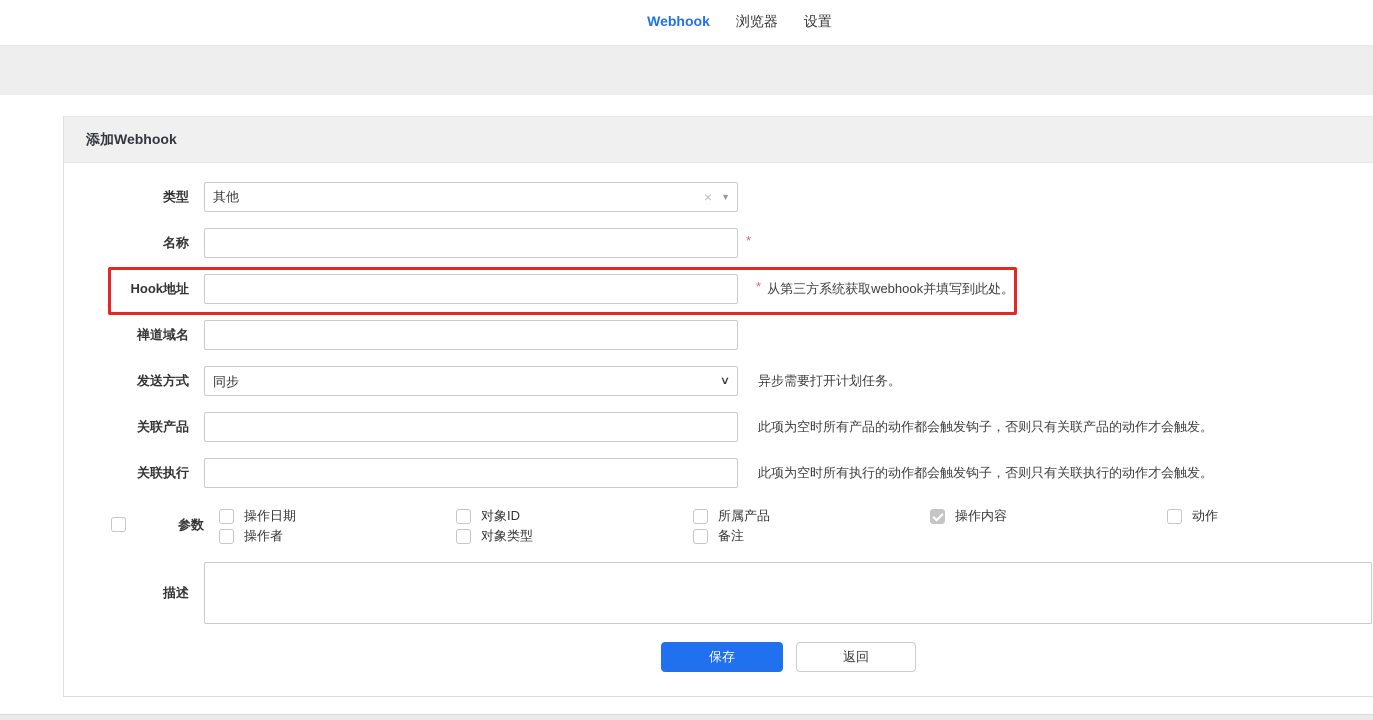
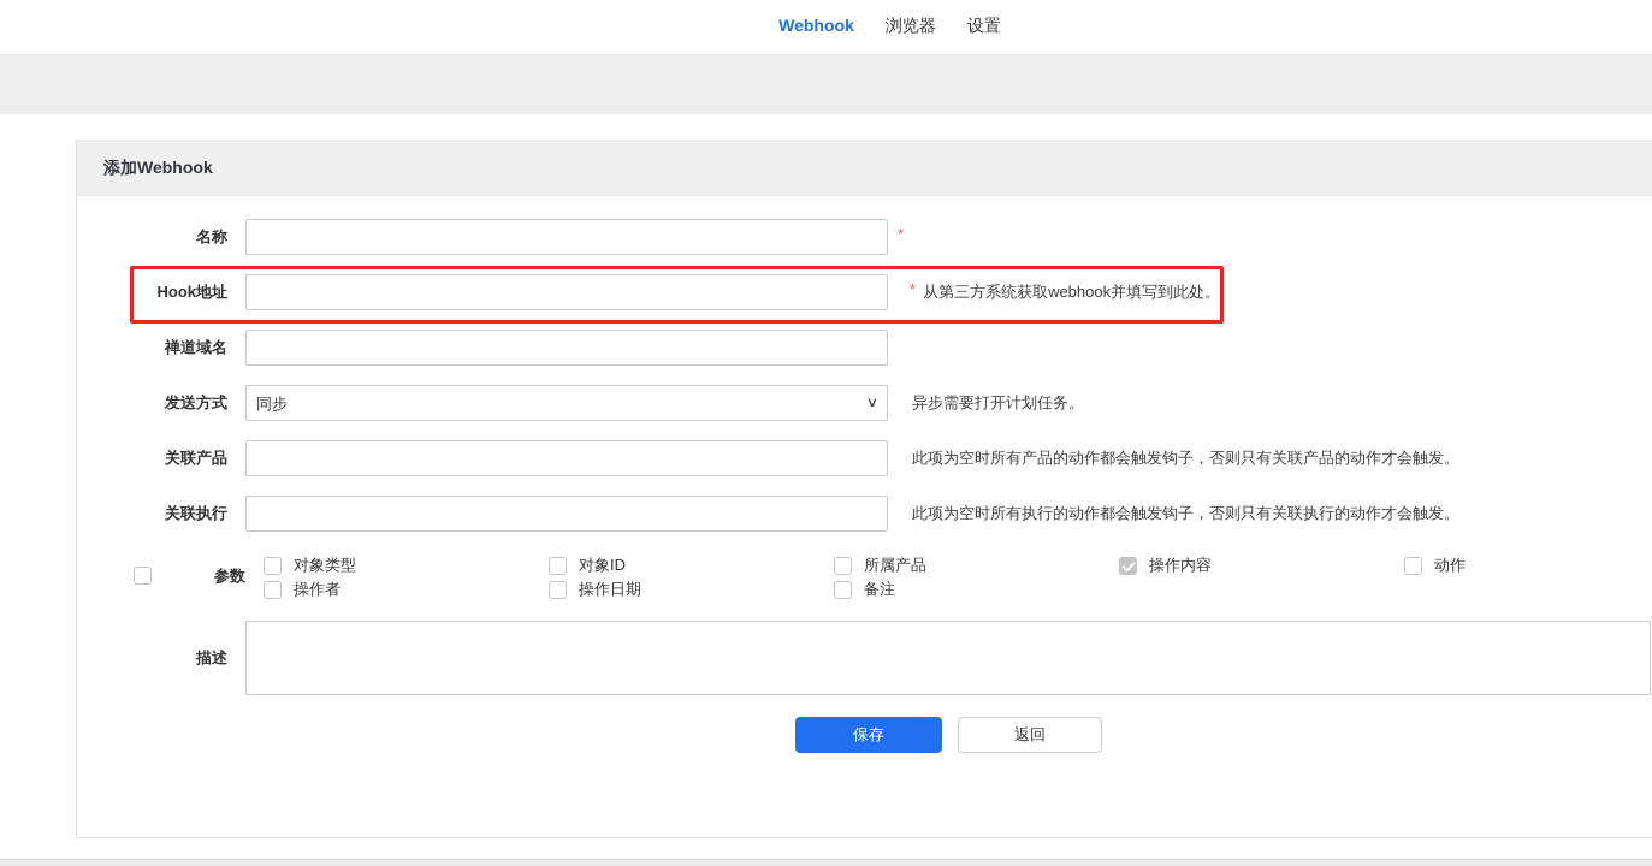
  Webhook
  浏览器
  设置
  添加Webhook
- 类型
- 其他
- ×
- ▼
  名称
  *
  Hook地址
  *
  从第三方系统获取webhook并填写到此处。
  禅道域名
  发送方式
  同步
  ∨
  异步需要打开计划任务。
  关联产品
  此项为空时所有产品的动作都会触发钩子，否则只有关联产品的动作才会触发。
  关联执行
  此项为空时所有执行的动作都会触发钩子，否则只有关联执行的动作才会触发。
  参数
- 操作日期
+ 对象类型
  操作者
  对象ID
- 对象类型
+ 操作日期
  所属产品
  备注
  操作内容
  动作
  描述
  保存
  返回
